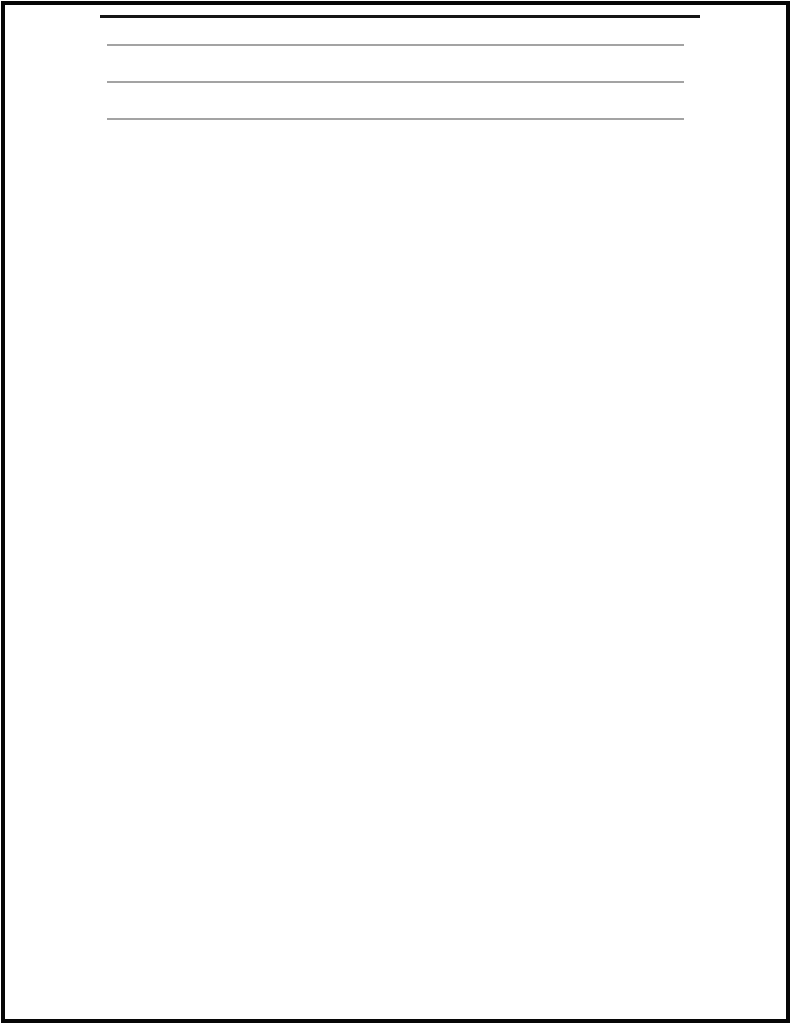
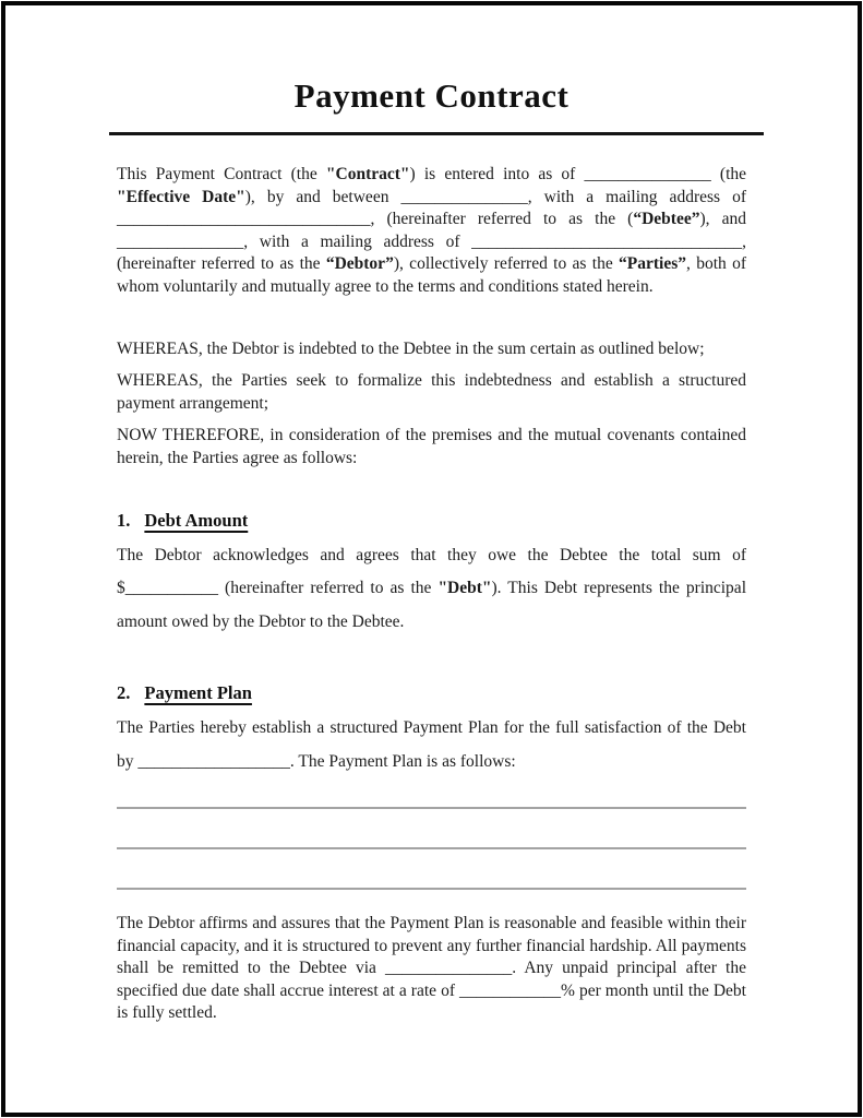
+ Payment Contract
+ This Payment Contract (the "Contract") is entered into as of _______________ (the "Effective Date"), by and between _______________, with a mailing address of ______________________________, (hereinafter referred to as the (“Debtee”), and _______________, with a mailing address of ________________________________, (hereinafter referred to as the “Debtor”), collectively referred to as the “Parties”, both of whom voluntarily and mutually agree to the terms and conditions stated herein.
+ WHEREAS, the Debtor is indebted to the Debtee in the sum certain as outlined below;
+ WHEREAS, the Parties seek to formalize this indebtedness and establish a structured payment arrangement;
+ NOW THEREFORE, in consideration of the premises and the mutual covenants contained herein, the Parties agree as follows:
+ 1. Debt Amount
+ The Debtor acknowledges and agrees that they owe the Debtee the total sum of $___________ (hereinafter referred to as the "Debt"). This Debt represents the principal amount owed by the Debtor to the Debtee.
+ 2. Payment Plan
+ The Parties hereby establish a structured Payment Plan for the full satisfaction of the Debt by __________________. The Payment Plan is as follows:
+ The Debtor affirms and assures that the Payment Plan is reasonable and feasible within their financial capacity, and it is structured to prevent any further financial hardship. All payments shall be remitted to the Debtee via _______________. Any unpaid principal after the specified due date shall accrue interest at a rate of ____________% per month until the Debt is fully settled.
